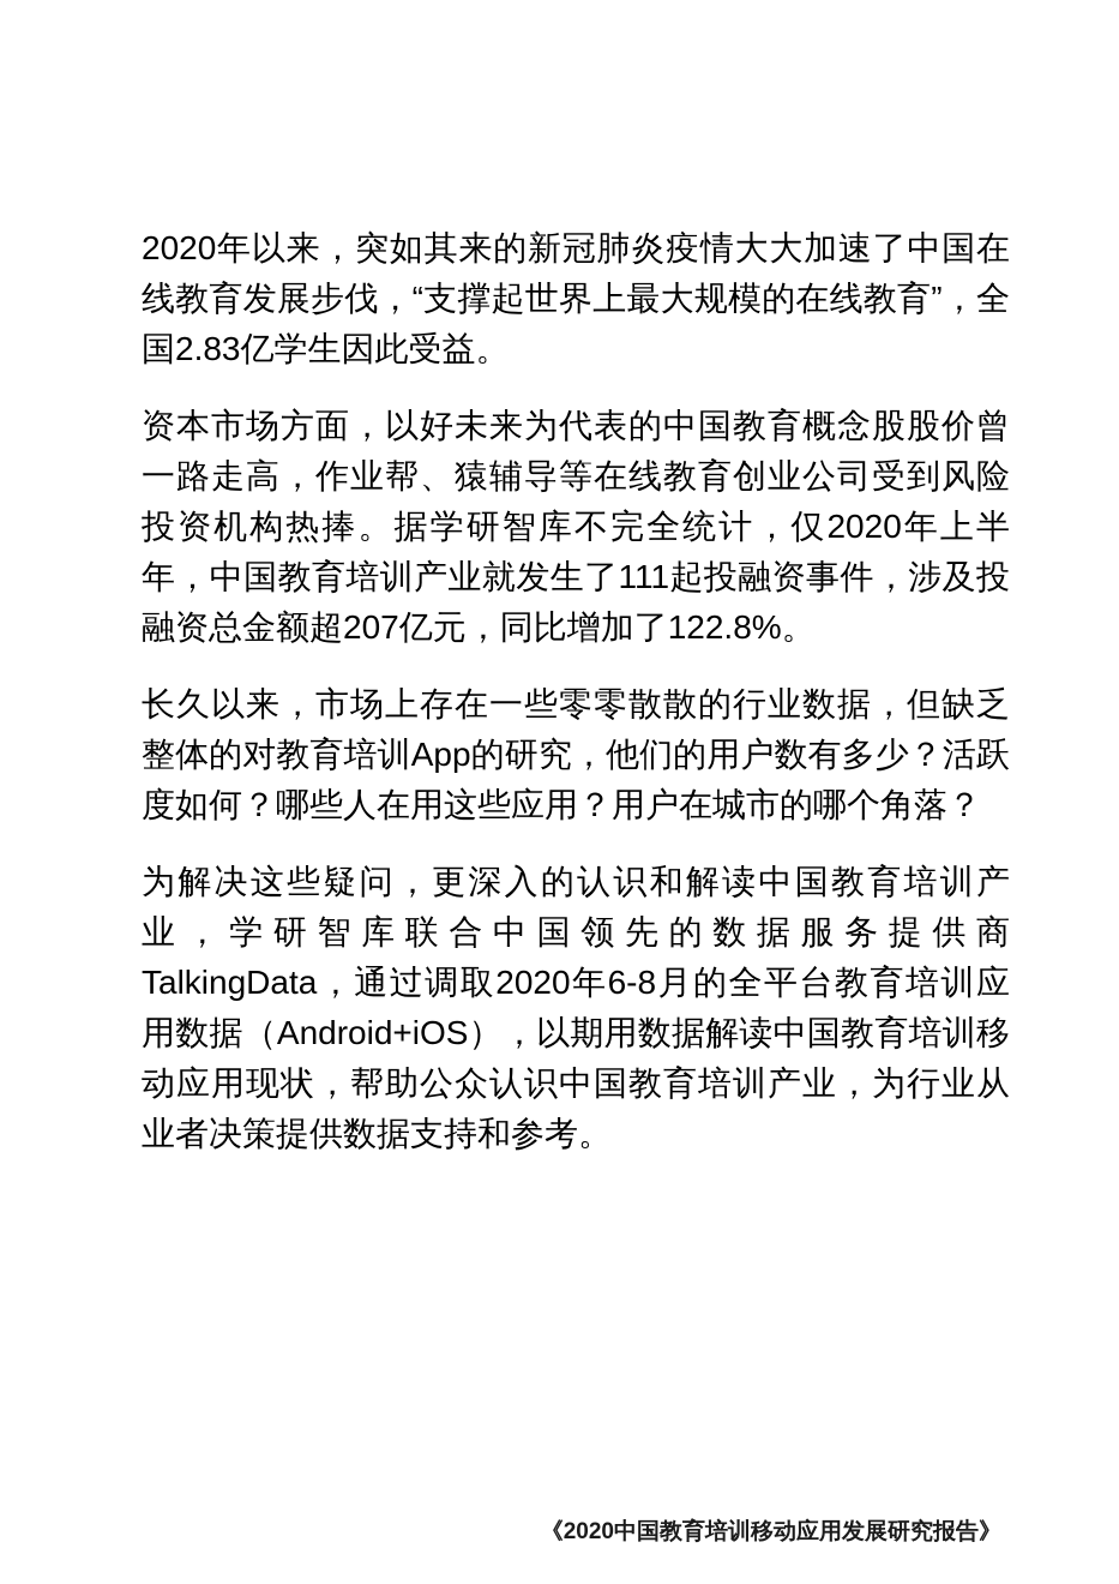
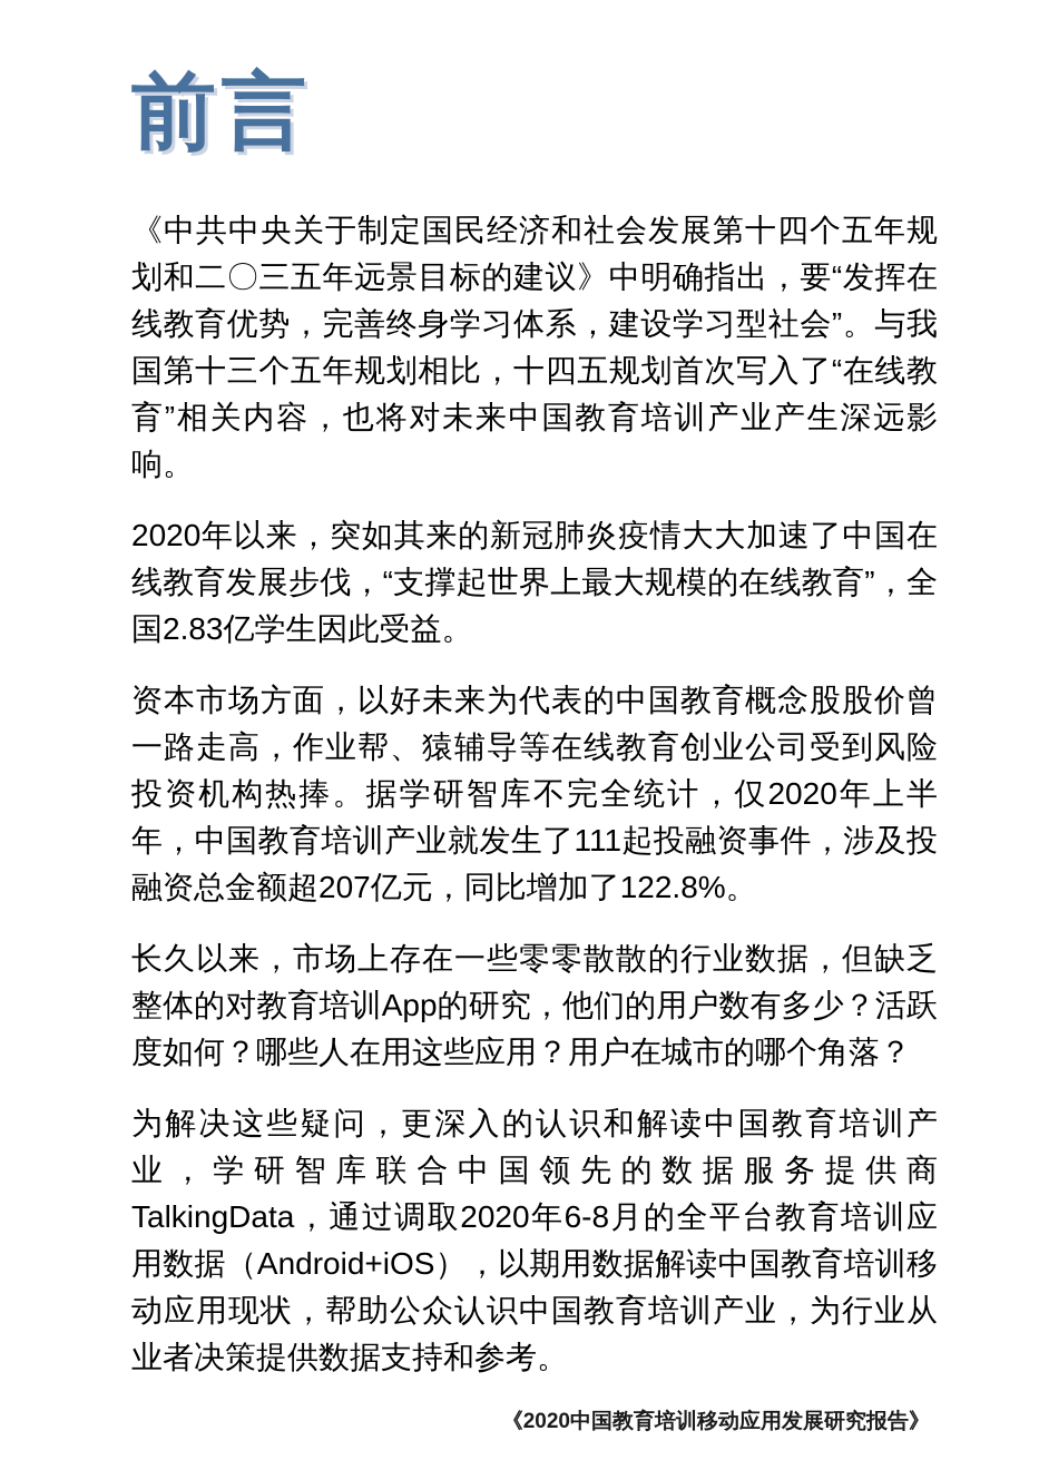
+ 前言
+ 《中共中央关于制定国民经济和社会发展第十四个五年规划和二〇三五年远景目标的建议》中明确指出，要“发挥在线教育优势，完善终身学习体系，建设学习型社会”。与我国第十三个五年规划相比，十四五规划首次写入了“在线教育”相关内容，也将对未来中国教育培训产业产生深远影响。
  2020年以来，突如其来的新冠肺炎疫情大大加速了中国在线教育发展步伐，“支撑起世界上最大规模的在线教育”，全国2.83亿学生因此受益。
  资本市场方面，以好未来为代表的中国教育概念股股价曾一路走高，作业帮、猿辅导等在线教育创业公司受到风险投资机构热捧。据学研智库不完全统计，仅2020年上半年，中国教育培训产业就发生了111起投融资事件，涉及投融资总金额超207亿元，同比增加了122.8%。
  长久以来，市场上存在一些零零散散的行业数据，但缺乏整体的对教育培训App的研究，他们的用户数有多少？活跃度如何？哪些人在用这些应用？用户在城市的哪个角落？
  为解决这些疑问，更深入的认识和解读中国教育培训产业，学研智库联合中国领先的数据服务提供商TalkingData，通过调取2020年6-8月的全平台教育培训应用数据（Android+iOS），以期用数据解读中国教育培训移动应用现状，帮助公众认识中国教育培训产业，为行业从业者决策提供数据支持和参考。
  《2020中国教育培训移动应用发展研究报告》
